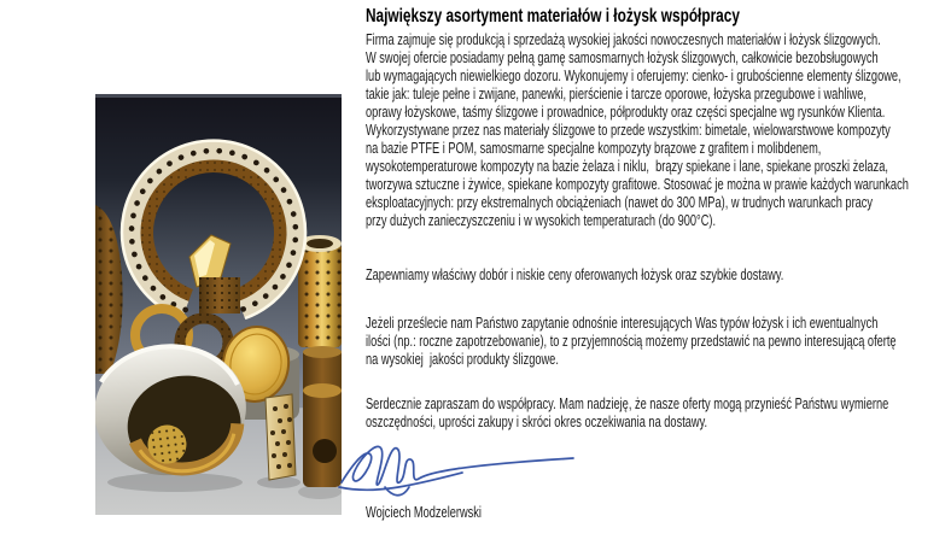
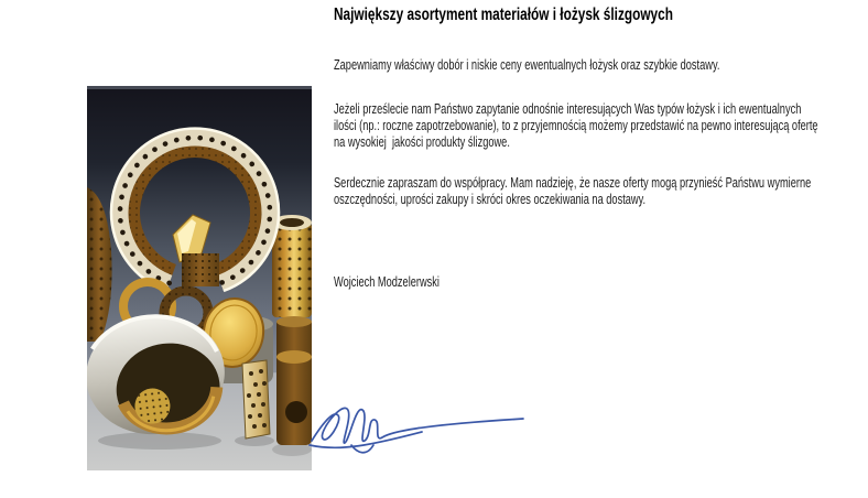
- Największy asortyment materiałów i łożysk współpracy
+ Największy asortyment materiałów i łożysk ślizgowych
- Firma zajmuje się produkcją i sprzedażą wysokiej jakości nowoczesnych materiałów i łożysk ślizgowych.
- W swojej ofercie posiadamy pełną gamę samosmarnych łożysk ślizgowych, całkowicie bezobsługowych
- lub wymagających niewielkiego dozoru. Wykonujemy i oferujemy: cienko- i grubościenne elementy ślizgowe,
- takie jak: tuleje pełne i zwijane, panewki, pierścienie i tarcze oporowe, łożyska przegubowe i wahliwe,
- oprawy łożyskowe, taśmy ślizgowe i prowadnice, półprodukty oraz części specjalne wg rysunków Klienta.
- Wykorzystywane przez nas materiały ślizgowe to przede wszystkim: bimetale, wielowarstwowe kompozyty
- na bazie PTFE i POM, samosmarne specjalne kompozyty brązowe z grafitem i molibdenem,
- wysokotemperaturowe kompozyty na bazie żelaza i niklu, brązy spiekane i lane, spiekane proszki żelaza,
- tworzywa sztuczne i żywice, spiekane kompozyty grafitowe. Stosować je można w prawie każdych warunkach
- eksploatacyjnych: przy ekstremalnych obciążeniach (nawet do 300 MPa), w trudnych warunkach pracy
- przy dużych zanieczyszczeniu i w wysokich temperaturach (do 900°C).
- Zapewniamy właściwy dobór i niskie ceny oferowanych łożysk oraz szybkie dostawy.
+ Zapewniamy właściwy dobór i niskie ceny ewentualnych łożysk oraz szybkie dostawy.
  Jeżeli prześlecie nam Państwo zapytanie odnośnie interesujących Was typów łożysk i ich ewentualnych
  ilości (np.: roczne zapotrzebowanie), to z przyjemnością możemy przedstawić na pewno interesującą ofertę
  na wysokiej jakości produkty ślizgowe.
  Serdecznie zapraszam do współpracy. Mam nadzieję, że nasze oferty mogą przynieść Państwu wymierne
  oszczędności, uprości zakupy i skróci okres oczekiwania na dostawy.
  Wojciech Modzelerwski
